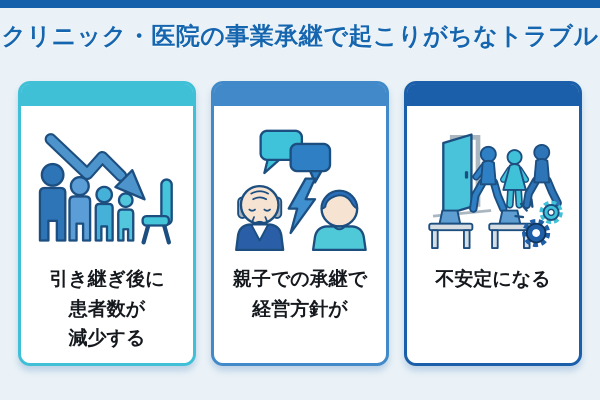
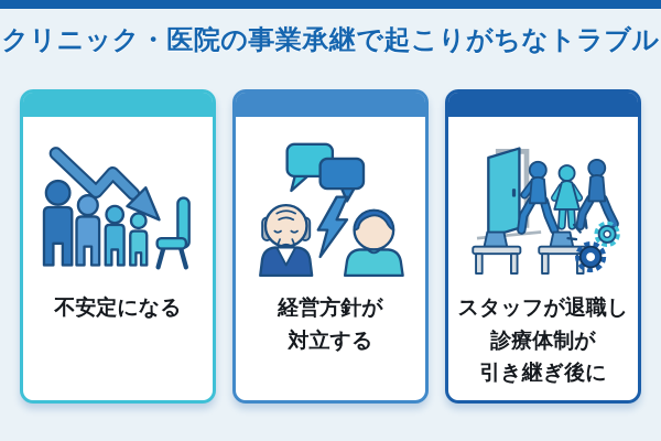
  クリニック・医院の事業承継で起こりがちなトラブル
- 引き継ぎ後に
+ 不安定になる
- 患者数が
- 減少する
- 親子での承継で
  経営方針が
+ 対立する
+ スタッフが退職し
+ 診療体制が
- 不安定になる
+ 引き継ぎ後に
